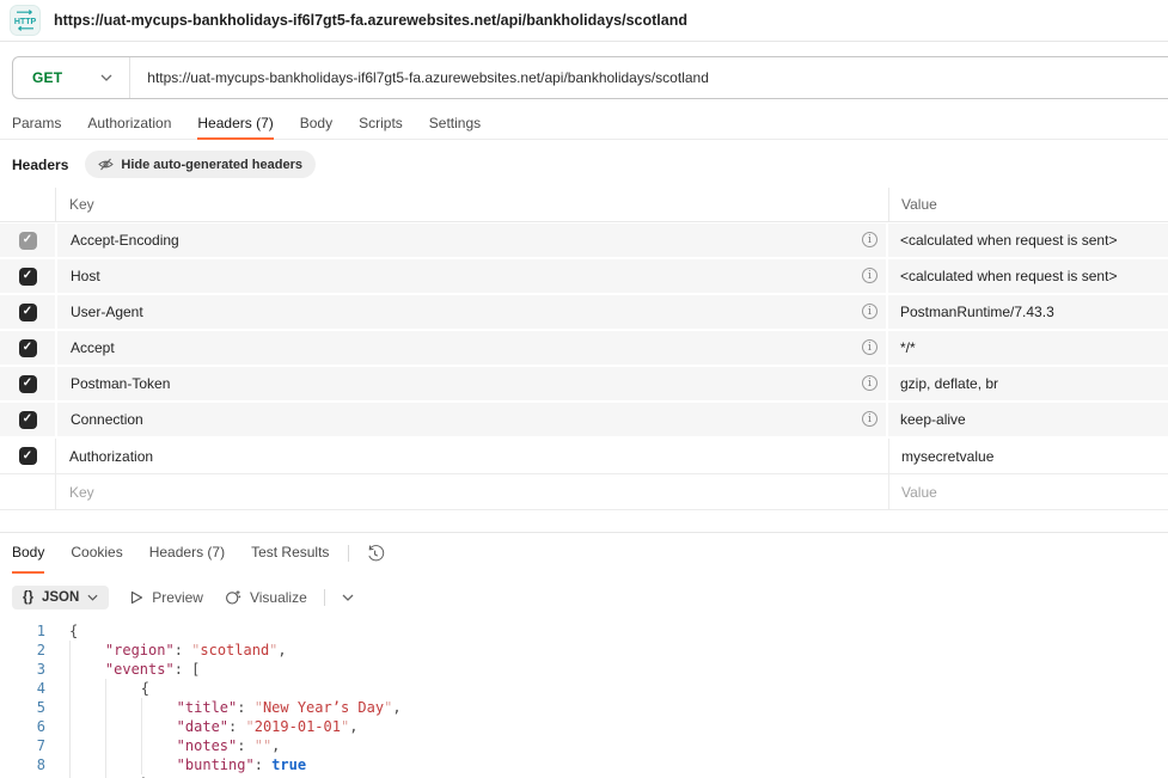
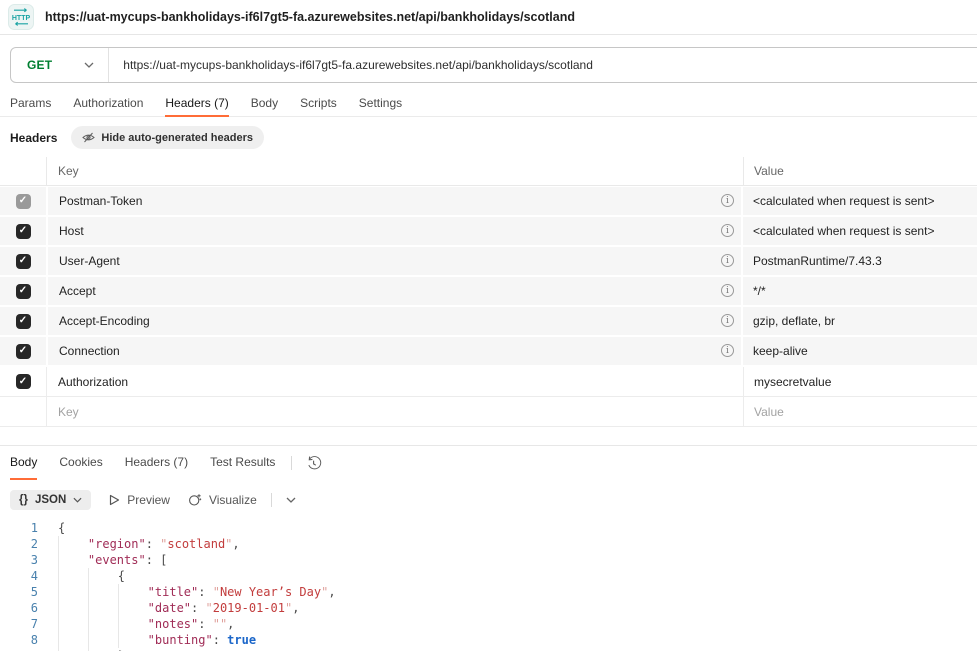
  https://uat-mycups-bankholidays-if6l7gt5-fa.azurewebsites.net/api/bankholidays/scotland
  GET
  https://uat-mycups-bankholidays-if6l7gt5-fa.azurewebsites.net/api/bankholidays/scotland
  Params
  Authorization
  Headers (7)
  Body
  Scripts
  Settings
  Headers
  Hide auto-generated headers
  Key
  Value
  ✓
- Accept-Encoding
+ Postman-Token
  i
  <calculated when request is sent>
  ✓
  Host
  i
  <calculated when request is sent>
  ✓
  User-Agent
  i
  PostmanRuntime/7.43.3
  ✓
  Accept
  i
  */*
  ✓
- Postman-Token
+ Accept-Encoding
  i
  gzip, deflate, br
  ✓
  Connection
  i
  keep-alive
  ✓
  Authorization
  mysecretvalue
  Key
  Value
  Body
  Cookies
  Headers (7)
  Test Results
  {}
  JSON
  Preview
  Visualize
  1
  {
  2
  "region": "scotland",
  3
  "events": [
  4
  {
  5
  "title": "New Year’s Day",
  6
  "date": "2019-01-01",
  7
  "notes": "",
  8
  "bunting": true
